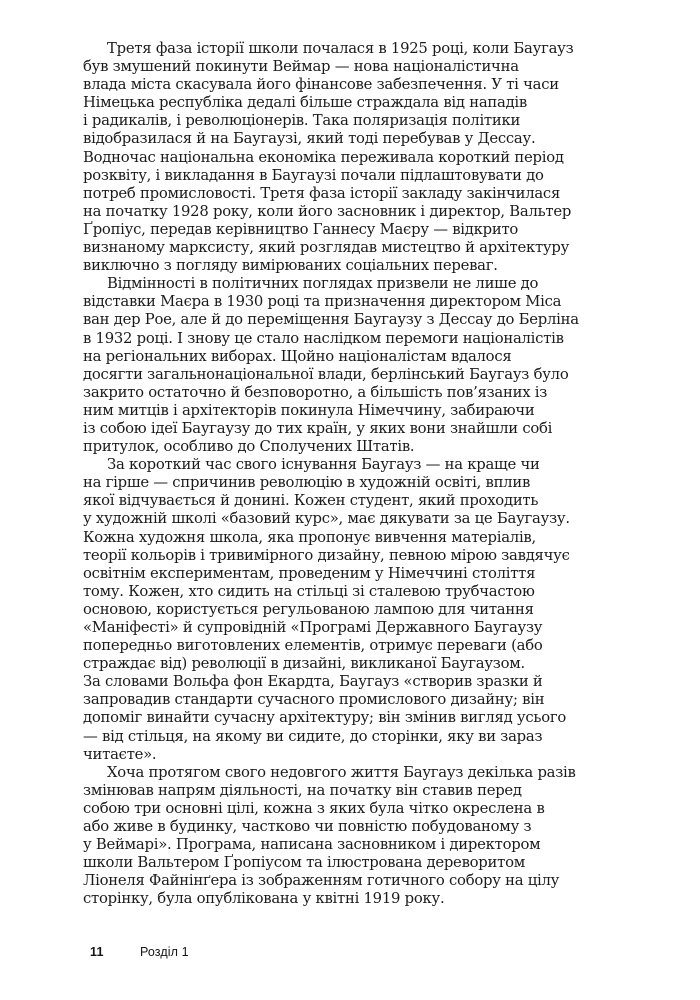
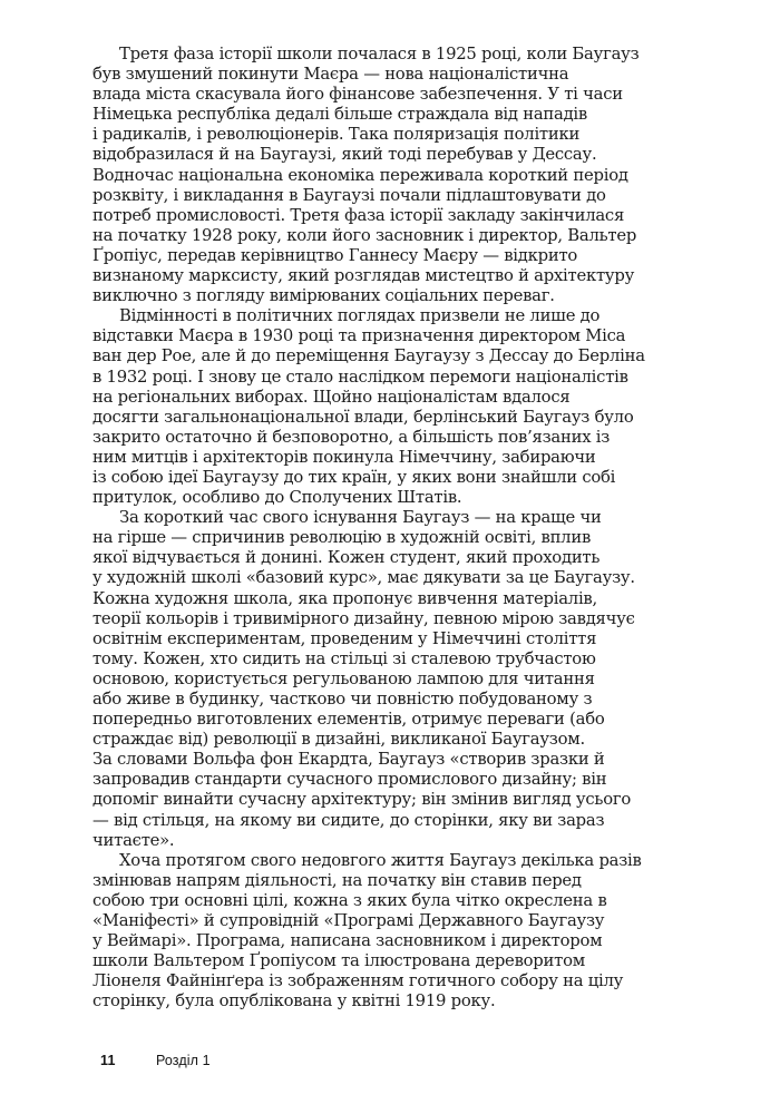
  Третя фаза історії школи почалася в 1925 році, коли Баугауз
- був змушений покинути Веймар — нова націоналістична
+ був змушений покинути Маєра — нова націоналістична
  влада міста скасувала його фінансове забезпечення. У ті часи
  Німецька республіка дедалі більше страждала від нападів
  і радикалів, і революціонерів. Така поляризація політики
  відобразилася й на Баугаузі, який тоді перебував у Дессау.
  Водночас національна економіка переживала короткий період
  розквіту, і викладання в Баугаузі почали підлаштовувати до
  потреб промисловості. Третя фаза історії закладу закінчилася
  на початку 1928 року, коли його засновник і директор, Вальтер
  Ґропіус, передав керівництво Ганнесу Маєру — відкрито
  визнаному марксисту, який розглядав мистецтво й архітектуру
  виключно з погляду вимірюваних соціальних переваг.
  Відмінності в політичних поглядах призвели не лише до
  відставки Маєра в 1930 році та призначення директором Міса
  ван дер Рое, але й до переміщення Баугаузу з Дессау до Берліна
  в 1932 році. І знову це стало наслідком перемоги націоналістів
  на регіональних виборах. Щойно націоналістам вдалося
  досягти загальнонаціональної влади, берлінський Баугауз було
  закрито остаточно й безповоротно, а більшість пов’язаних із
  ним митців і архітекторів покинула Німеччину, забираючи
  із собою ідеї Баугаузу до тих країн, у яких вони знайшли собі
  притулок, особливо до Сполучених Штатів.
  За короткий час свого існування Баугауз — на краще чи
  на гірше — спричинив революцію в художній освіті, вплив
  якої відчувається й донині. Кожен студент, який проходить
  у художній школі «базовий курс», має дякувати за це Баугаузу.
  Кожна художня школа, яка пропонує вивчення матеріалів,
  теорії кольорів і тривимірного дизайну, певною мірою завдячує
  освітнім експериментам, проведеним у Німеччині століття
  тому. Кожен, хто сидить на стільці зі сталевою трубчастою
  основою, користується регульованою лампою для читання
- «Маніфесті» й супровідній «Програмі Державного Баугаузу
+ або живе в будинку, частково чи повністю побудованому з
  попередньо виготовлених елементів, отримує переваги (або
  страждає від) революції в дизайні, викликаної Баугаузом.
  За словами Вольфа фон Екардта, Баугауз «створив зразки й
  запровадив стандарти сучасного промислового дизайну; він
  допоміг винайти сучасну архітектуру; він змінив вигляд усього
  — від стільця, на якому ви сидите, до сторінки, яку ви зараз
  читаєте».
  Хоча протягом свого недовгого життя Баугауз декілька разів
  змінював напрям діяльності, на початку він ставив перед
  собою три основні цілі, кожна з яких була чітко окреслена в
- або живе в будинку, частково чи повністю побудованому з
+ «Маніфесті» й супровідній «Програмі Державного Баугаузу
  у Веймарі». Програма, написана засновником і директором
  школи Вальтером Ґропіусом та ілюстрована дереворитом
  Ліонеля Файнінґера із зображенням готичного собору на цілу
  сторінку, була опублікована у квітні 1919 року.
  11
  Розділ 1
